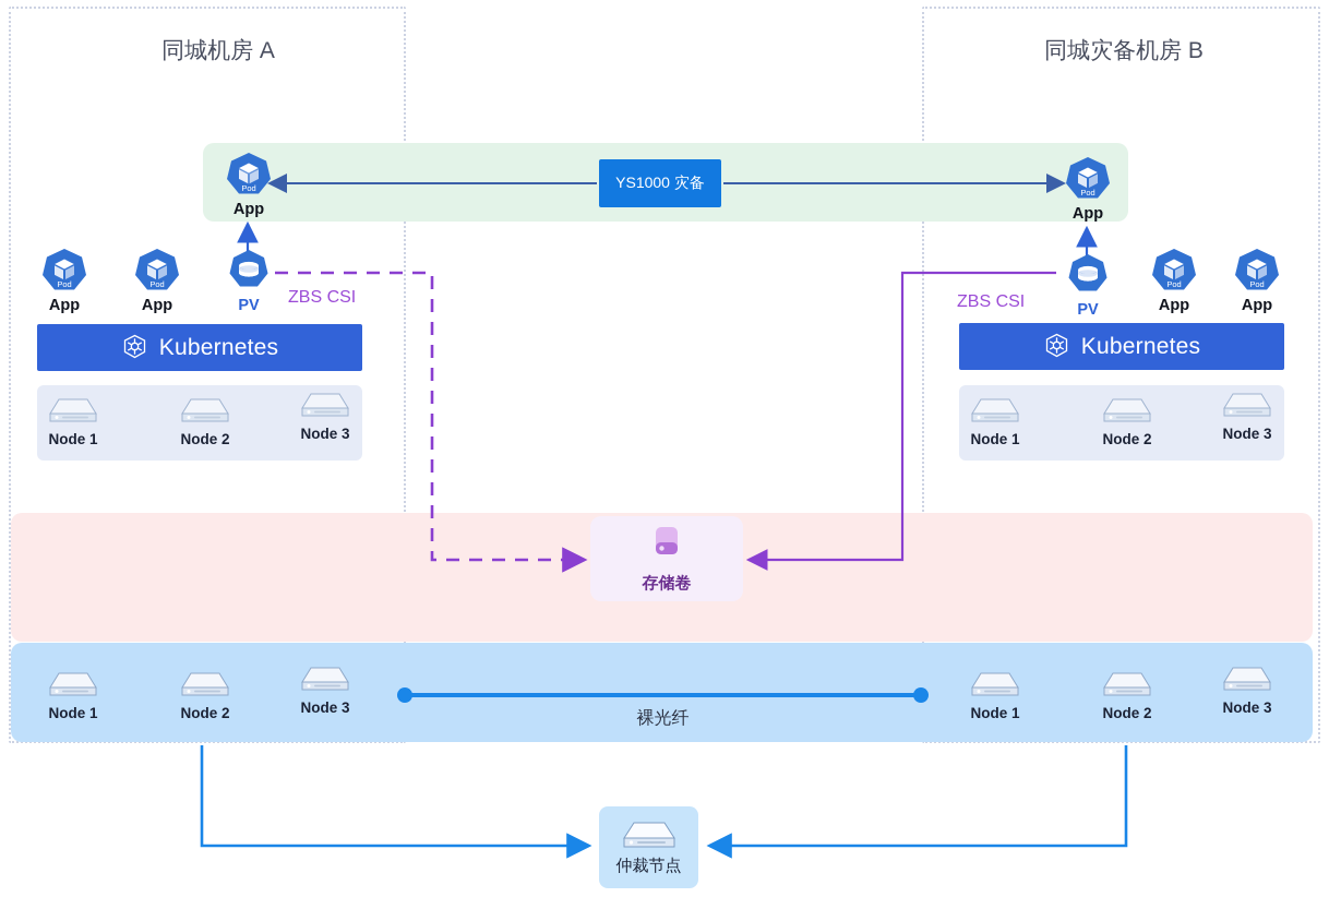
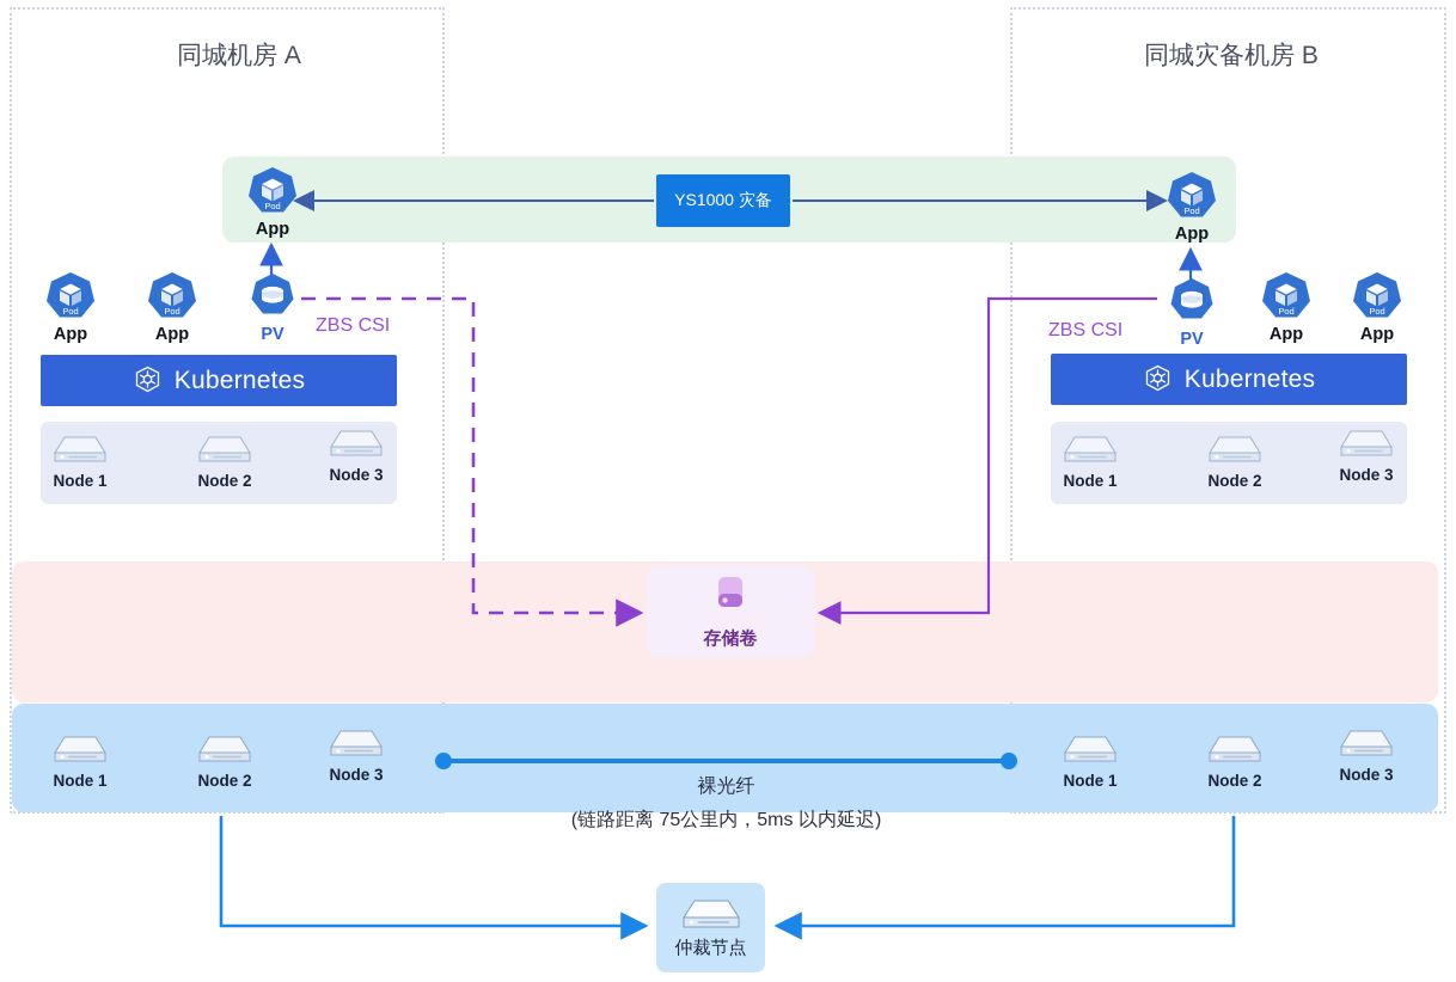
  同城机房 A
  同城灾备机房 B
  YS1000 灾备
  Pod
  App
  Pod
  App
  Pod
  App
  PV
  ZBS CSI
  Kubernetes
  Node 1
  Node 2
  Node 3
  Pod
  App
  ZBS CSI
  PV
  Pod
  App
  Pod
  App
  Kubernetes
  Node 1
  Node 2
  Node 3
  存储卷
  Node 1
  Node 2
  Node 3
  Node 1
  Node 2
  Node 3
  裸光纤
+ (链路距离 75公里内，5ms 以内延迟)
  仲裁节点
